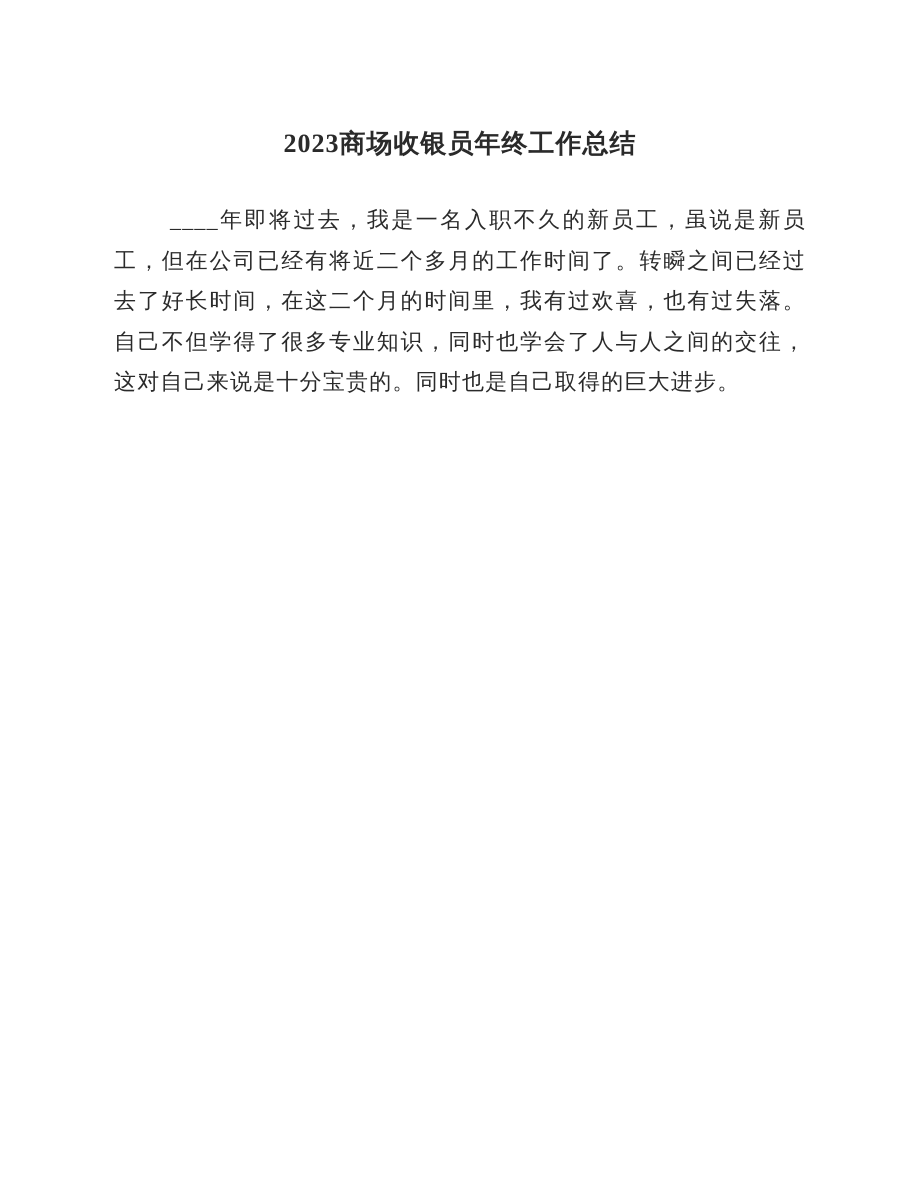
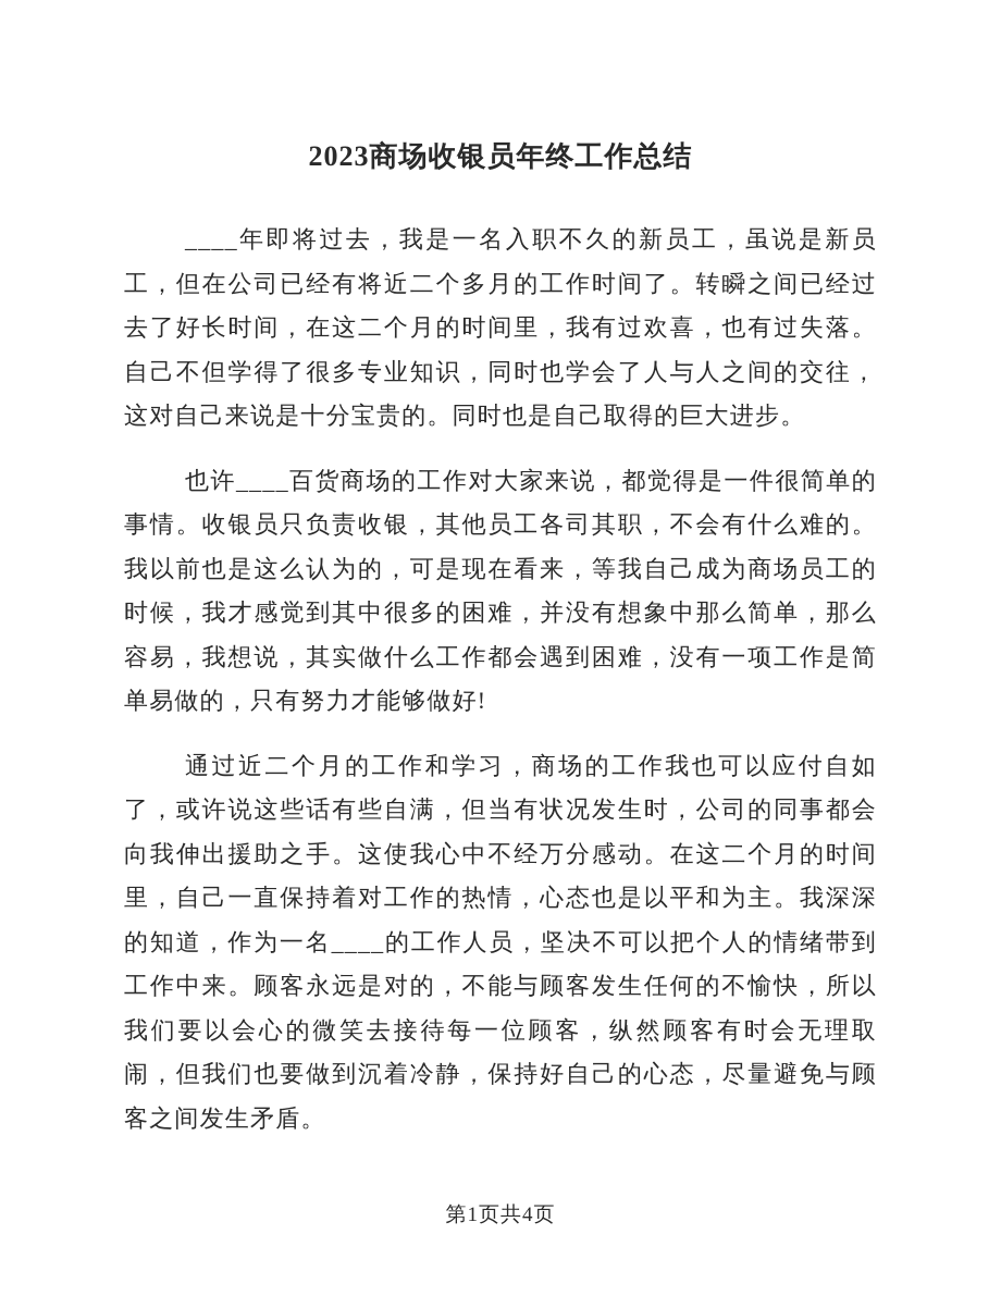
  2023商场收银员年终工作总结
  ____年即将过去，我是一名入职不久的新员工，虽说是新员工，但在公司已经有将近二个多月的工作时间了。转瞬之间已经过去了好长时间，在这二个月的时间里，我有过欢喜，也有过失落。自己不但学得了很多专业知识，同时也学会了人与人之间的交往，这对自己来说是十分宝贵的。同时也是自己取得的巨大进步。
+ 也许____百货商场的工作对大家来说，都觉得是一件很简单的事情。收银员只负责收银，其他员工各司其职，不会有什么难的。我以前也是这么认为的，可是现在看来，等我自己成为商场员工的时候，我才感觉到其中很多的困难，并没有想象中那么简单，那么容易，我想说，其实做什么工作都会遇到困难，没有一项工作是简单易做的，只有努力才能够做好!
+ 通过近二个月的工作和学习，商场的工作我也可以应付自如了，或许说这些话有些自满，但当有状况发生时，公司的同事都会向我伸出援助之手。这使我心中不经万分感动。在这二个月的时间里，自己一直保持着对工作的热情，心态也是以平和为主。我深深的知道，作为一名____的工作人员，坚决不可以把个人的情绪带到工作中来。顾客永远是对的，不能与顾客发生任何的不愉快，所以我们要以会心的微笑去接待每一位顾客，纵然顾客有时会无理取闹，但我们也要做到沉着冷静，保持好自己的心态，尽量避免与顾客之间发生矛盾。
+ 第1页共4页
